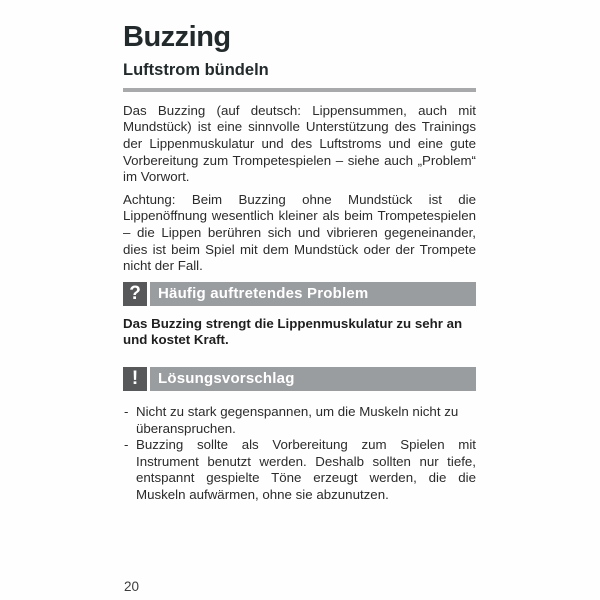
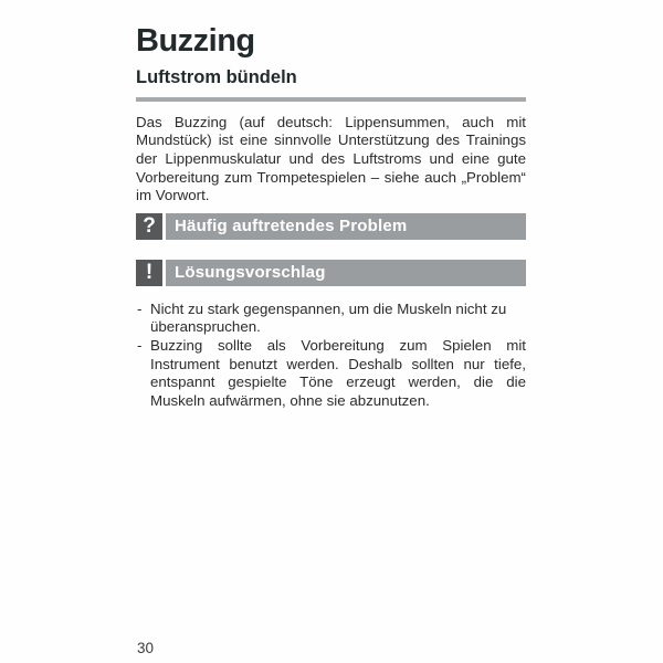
  Buzzing
  Luftstrom bündeln
  Das Buzzing (auf deutsch: Lippensummen, auch mit Mundstück) ist eine sinnvolle Unterstützung des Trainings der Lippenmuskulatur und des Luftstroms und eine gute Vorbereitung zum Trompetespielen – siehe auch „Problem“ im Vorwort.
- Achtung: Beim Buzzing ohne Mundstück ist die Lippenöffnung wesentlich kleiner als beim Trompetespielen – die Lippen berühren sich und vibrieren gegeneinander, dies ist beim Spiel mit dem Mundstück oder der Trompete nicht der Fall.
  ?
  Häufig auftretendes Problem
- Das Buzzing strengt die Lippenmuskulatur zu sehr an und kostet Kraft.
  !
  Lösungsvorschlag
  -
  Nicht zu stark gegenspannen, um die Muskeln nicht zu überanspruchen.
  -
  Buzzing sollte als Vorbereitung zum Spielen mit Instrument benutzt werden. Deshalb sollten nur tiefe, entspannt gespielte Töne erzeugt werden, die die Muskeln aufwärmen, ohne sie abzunutzen.
- 20
+ 30
